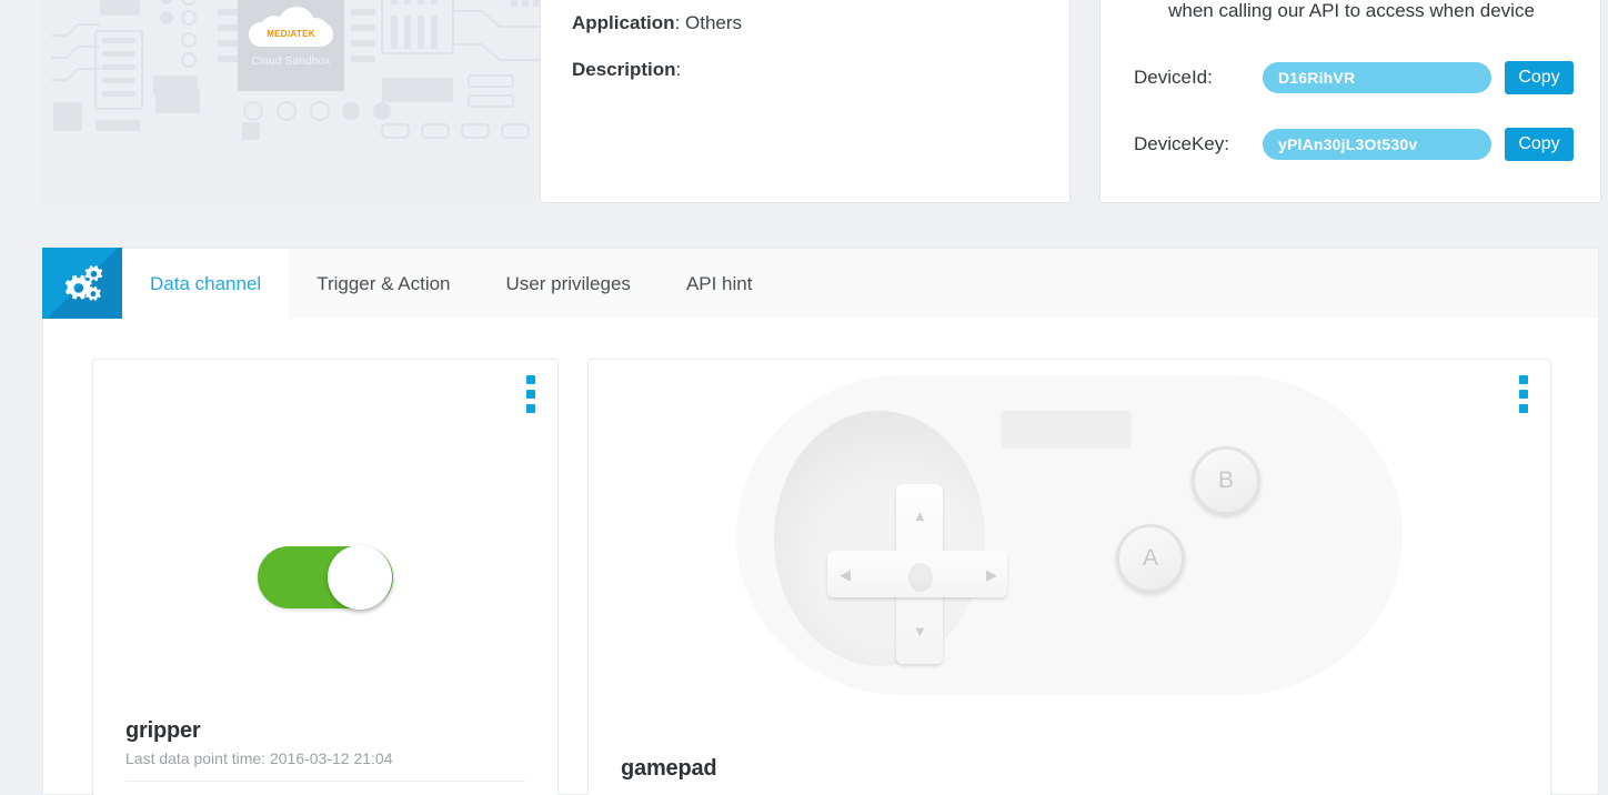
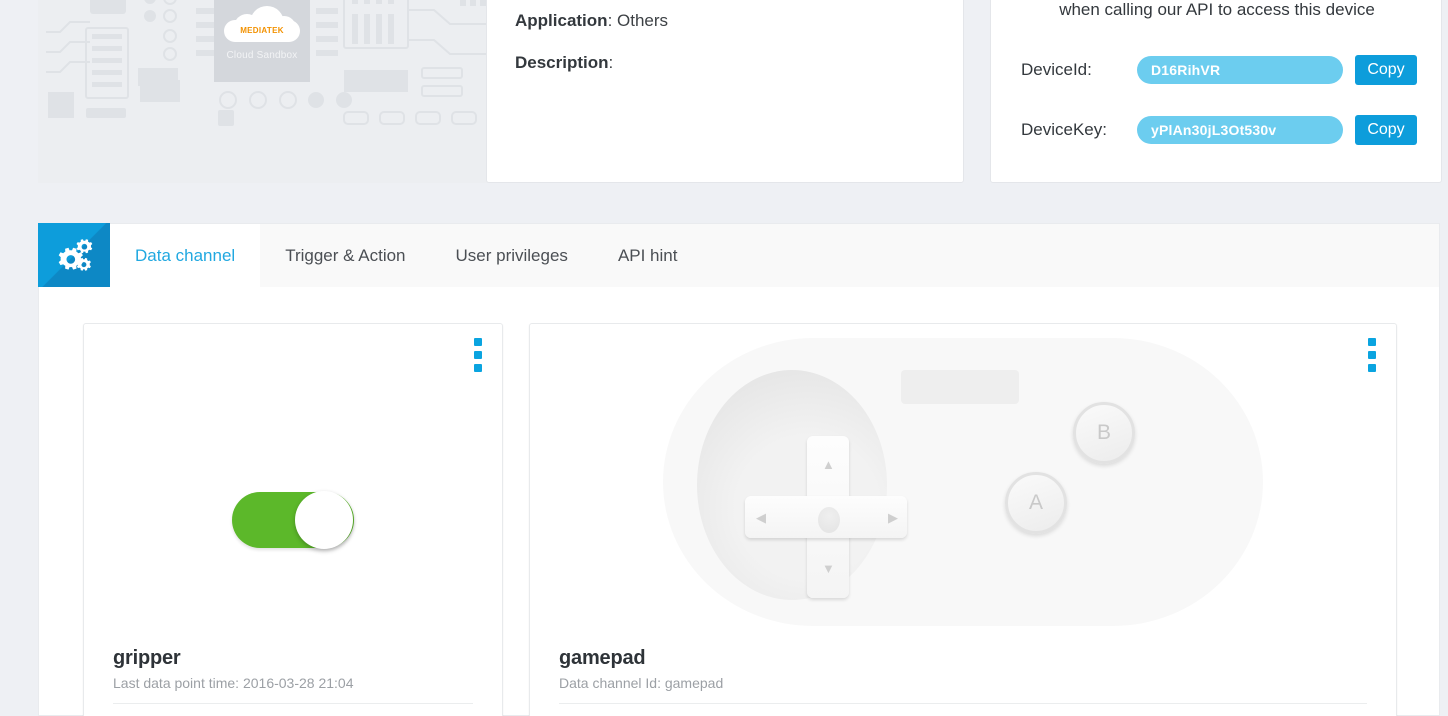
  MEDIATEK
  Cloud Sandbox
  Application: Others
  Description:
- when calling our API to access when device
+ when calling our API to access this device
  DeviceId:
  D16RihVR
  Copy
  DeviceKey:
  yPlAn30jL3Ot530v
  Copy
  Data channel
  Trigger & Action
  User privileges
  API hint
  gripper
- Last data point time: 2016-03-12 21:04
+ Last data point time: 2016-03-28 21:04
  ▲
  ▼
  ◀
  ▶
  B
  A
  gamepad
+ Data channel Id: gamepad
